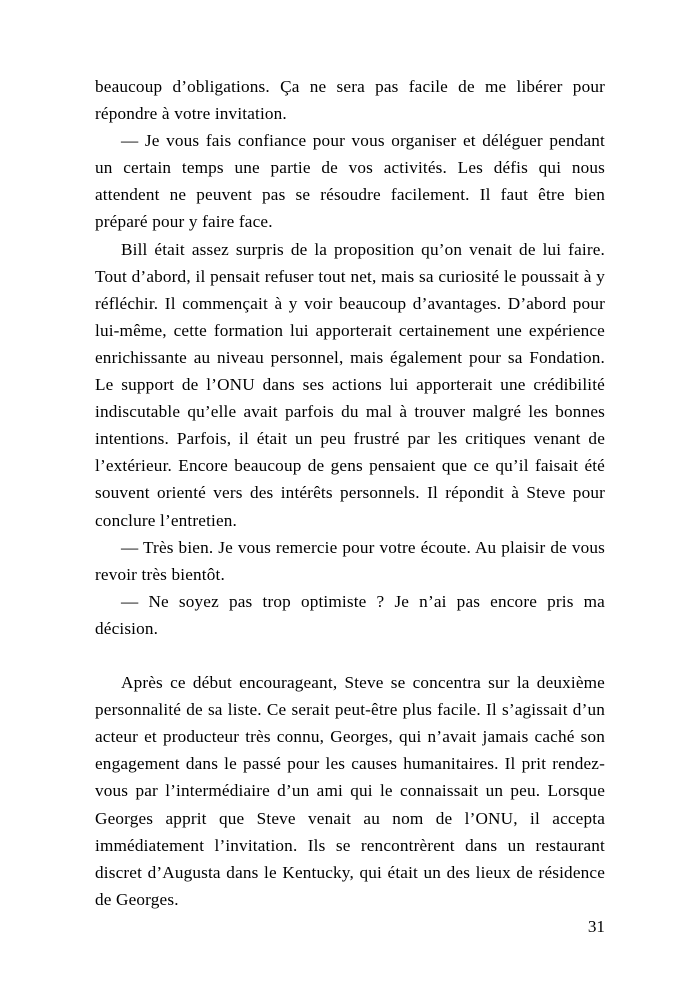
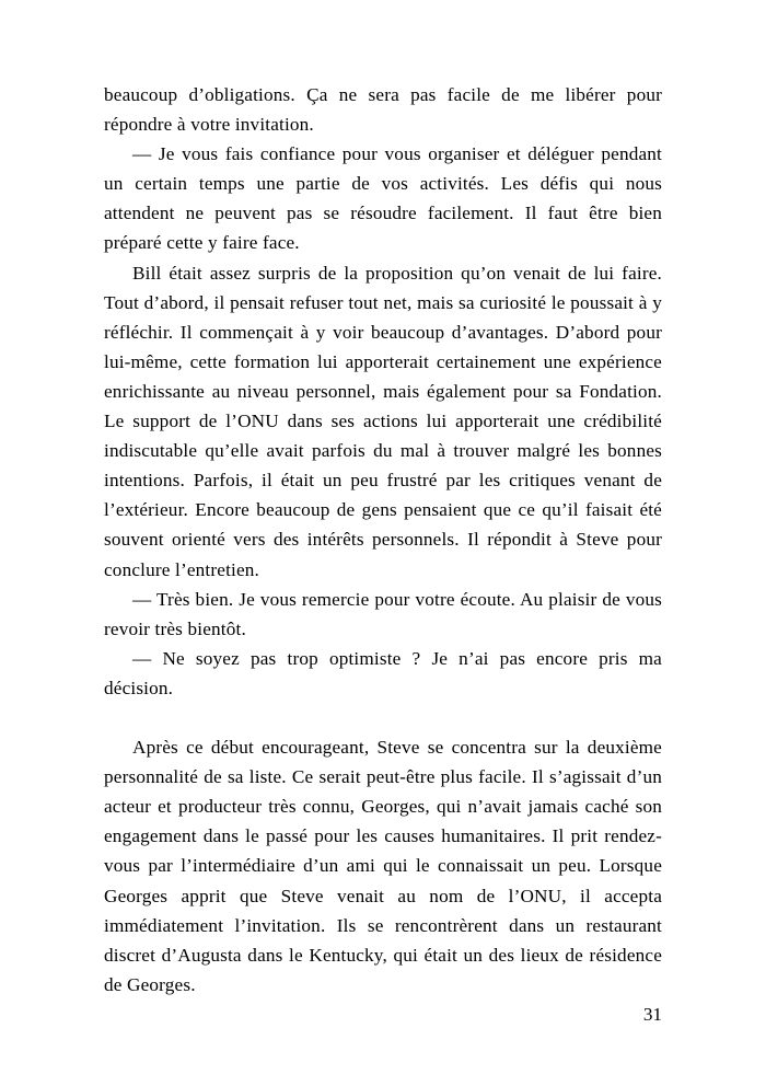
  beaucoup d’obligations. Ça ne sera pas facile de me libérer pour répondre à votre invitation.
- — Je vous fais confiance pour vous organiser et déléguer pendant un certain temps une partie de vos activités. Les défis qui nous attendent ne peuvent pas se résoudre facilement. Il faut être bien préparé pour y faire face.
+ — Je vous fais confiance pour vous organiser et déléguer pendant un certain temps une partie de vos activités. Les défis qui nous attendent ne peuvent pas se résoudre facilement. Il faut être bien préparé cette y faire face.
  Bill était assez surpris de la proposition qu’on venait de lui faire. Tout d’abord, il pensait refuser tout net, mais sa curiosité le poussait à y réfléchir. Il commençait à y voir beaucoup d’avantages. D’abord pour lui-même, cette formation lui apporterait certainement une expérience enrichissante au niveau personnel, mais également pour sa Fondation. Le support de l’ONU dans ses actions lui apporterait une crédibilité indiscutable qu’elle avait parfois du mal à trouver malgré les bonnes intentions. Parfois, il était un peu frustré par les critiques venant de l’extérieur. Encore beaucoup de gens pensaient que ce qu’il faisait été souvent orienté vers des intérêts personnels. Il répondit à Steve pour conclure l’entretien.
  — Très bien. Je vous remercie pour votre écoute. Au plaisir de vous revoir très bientôt.
  — Ne soyez pas trop optimiste ? Je n’ai pas encore pris ma décision.
  Après ce début encourageant, Steve se concentra sur la deuxième personnalité de sa liste. Ce serait peut-être plus facile. Il s’agissait d’un acteur et producteur très connu, Georges, qui n’avait jamais caché son engagement dans le passé pour les causes humanitaires. Il prit rendez-vous par l’intermédiaire d’un ami qui le connaissait un peu. Lorsque Georges apprit que Steve venait au nom de l’ONU, il accepta immédiatement l’invitation. Ils se rencontrèrent dans un restaurant discret d’Augusta dans le Kentucky, qui était un des lieux de résidence de Georges.
  31
